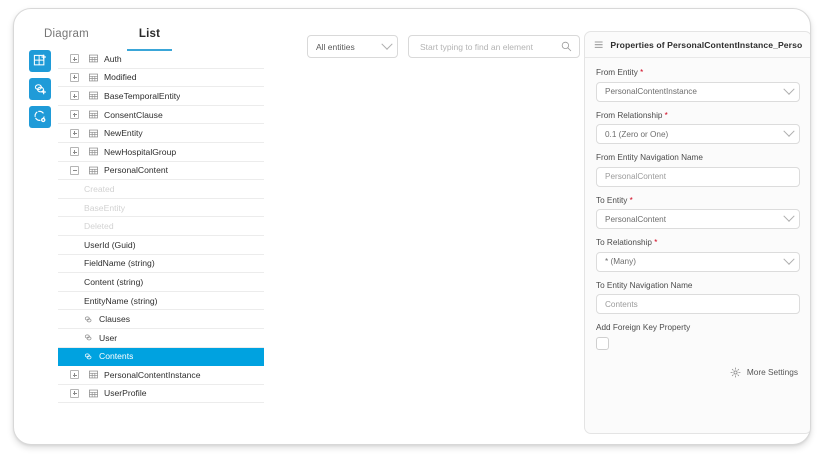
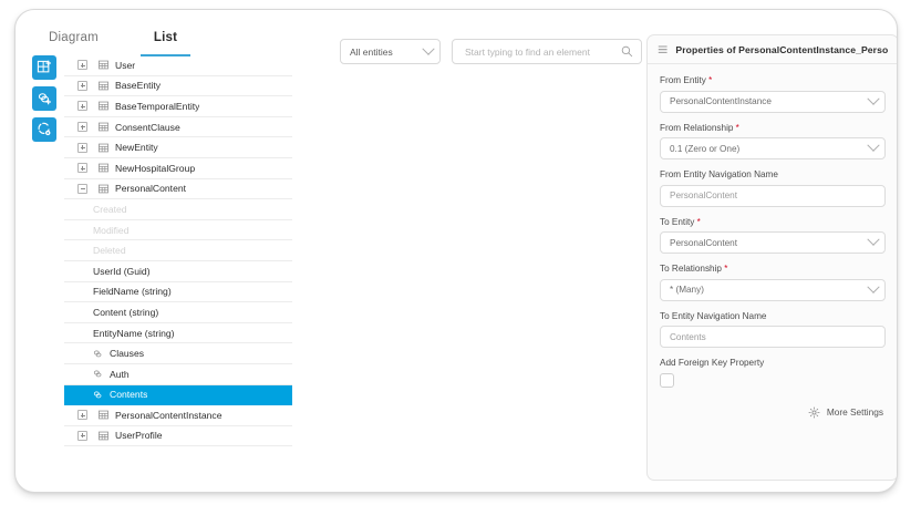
  Diagram
  List
  All entities
  Start typing to find an element
- Auth
+ User
- Modified
+ BaseEntity
  BaseTemporalEntity
  ConsentClause
  NewEntity
  NewHospitalGroup
  PersonalContent
  Created
- BaseEntity
+ Modified
  Deleted
  UserId (Guid)
  FieldName (string)
  Content (string)
  EntityName (string)
  Clauses
- User
+ Auth
  Contents
  PersonalContentInstance
  UserProfile
  Properties of PersonalContentInstance_Perso
  From Entity *
  PersonalContentInstance
  From Relationship *
  0.1 (Zero or One)
  From Entity Navigation Name
  PersonalContent
  To Entity *
  PersonalContent
  To Relationship *
  * (Many)
  To Entity Navigation Name
  Contents
  Add Foreign Key Property
  More Settings
